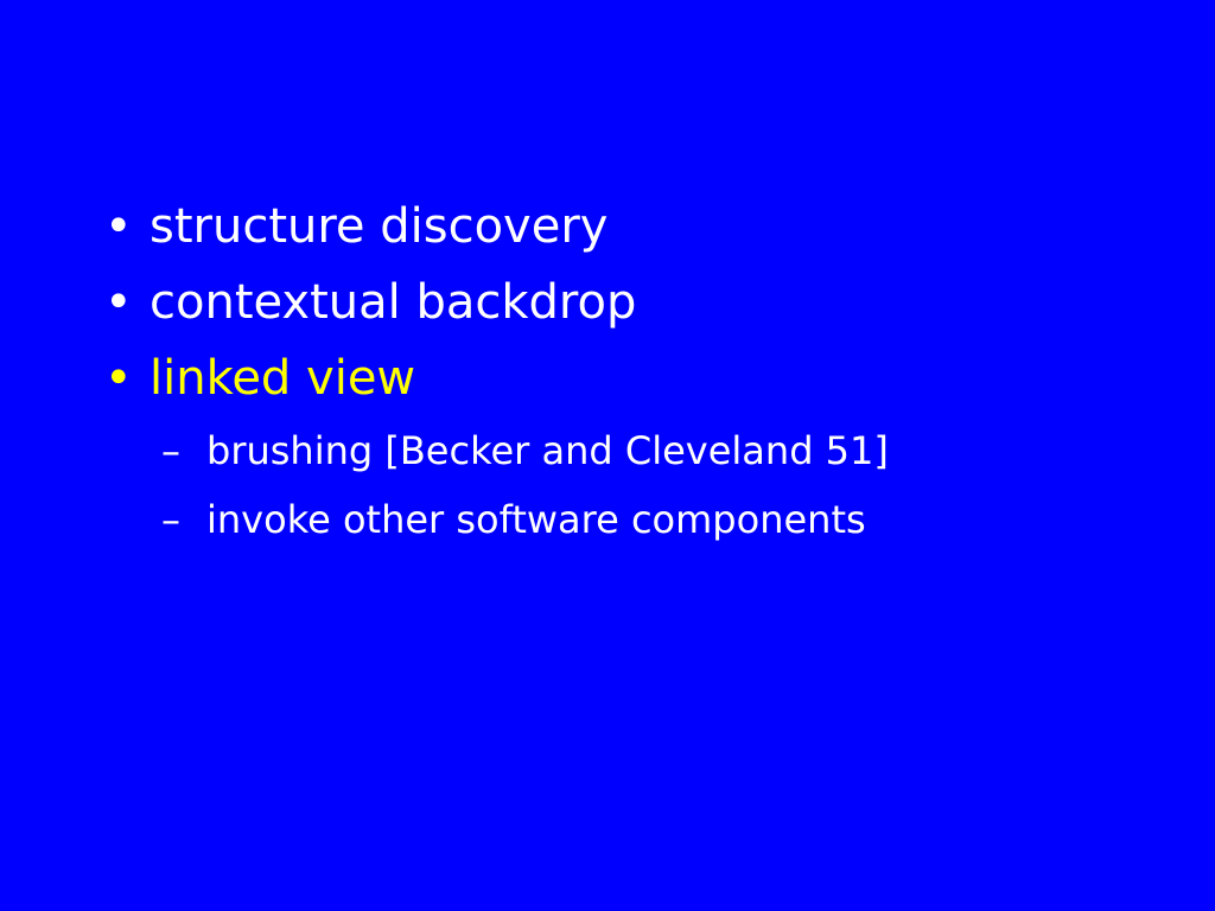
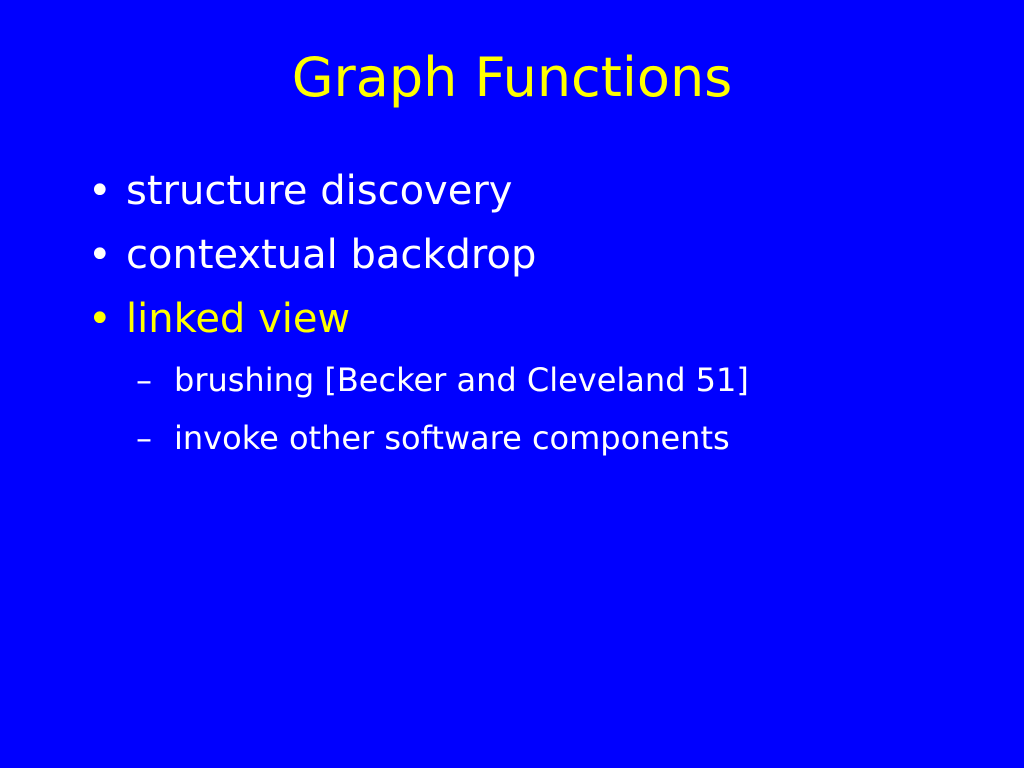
+ Graph Functions
  •
  structure discovery
  •
  contextual backdrop
  •
  linked view
  –
  brushing [Becker and Cleveland 51]
  –
  invoke other software components
